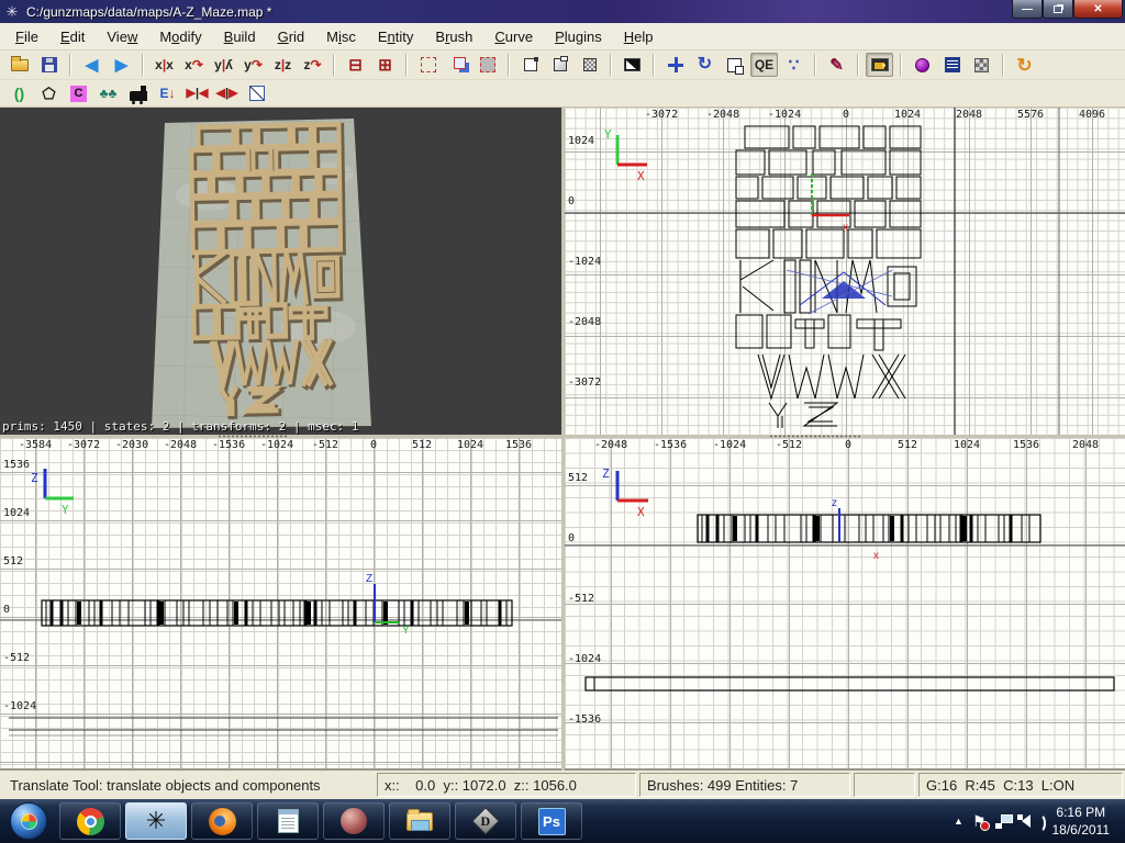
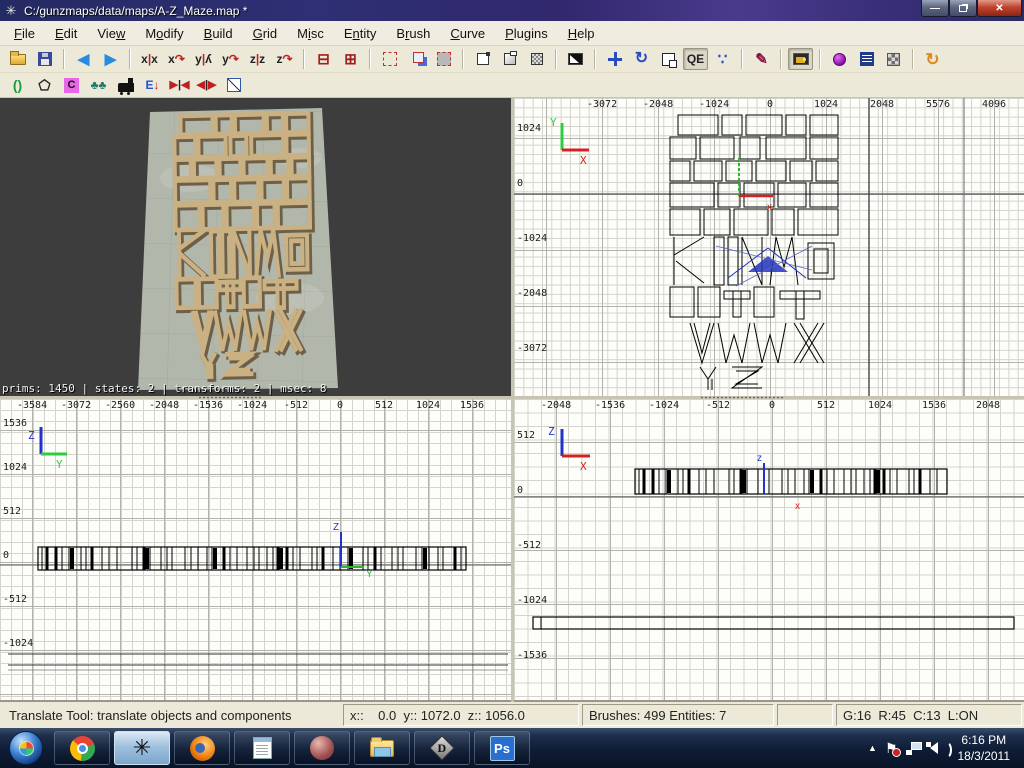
  ✳
  C:/gunzmaps/data/maps/A-Z_Maze.map *
  —
  ✕
  File
  Edit
  View
  Modify
  Build
  Grid
  Misc
  Entity
  Brush
  Curve
  Plugins
  Help
  ◀
  ▶
  x|x
  x↷
  y|ʎ
  y↷
  z|z
  z↷
  ⊟
  ⊞
  ↻
  QE
  ∵
  ✎
  ↻
  ()
  ⬠
  C
  ♣♣
  E↓
  ▶|◀
  ◀|▶
- prims: 1450 | states: 2 | transforms: 2 | msec: 1
+ prims: 1450 | states: 2 | transforms: 2 | msec: 8
  Y
  X
  x
  -3072
  -2048
  -1024
  0
  1024
  2048
  5576
  4096
  1024
  0
  -1024
  -2048
  -3072
  Z
  Y
  Z
  Y
  -3584
  -3072
- -2030
+ -2560
  -2048
  -1536
  -1024
  -512
  0
  512
  1024
  1536
  1536
  1024
  512
  0
  -512
  -1024
  Z
  X
  z
  x
  -2048
  -1536
  -1024
  -512
  0
  512
  1024
  1536
  2048
  512
  0
  -512
  -1024
  -1536
  Translate Tool: translate objects and components
  x:: 0.0 y:: 1072.0 z:: 1056.0
  Brushes: 499 Entities: 7
  G:16 R:45 C:13 L:ON
  ✳
  Ps
  ▲
  ⚑
  6:16 PM
- 18/6/2011
+ 18/3/2011
